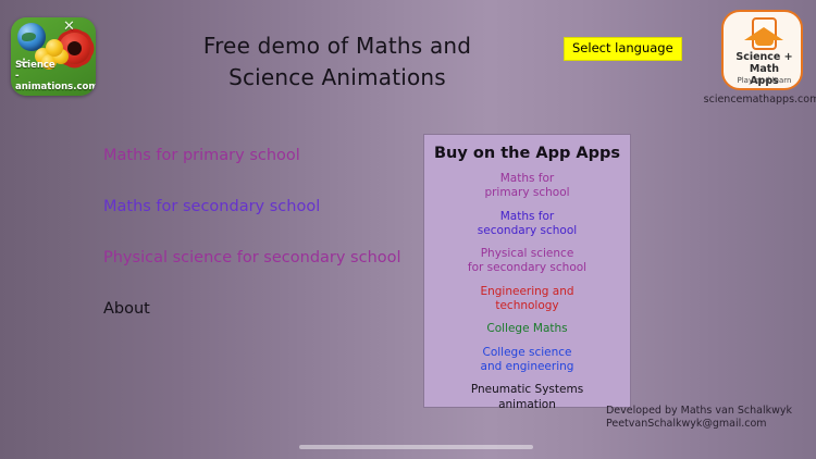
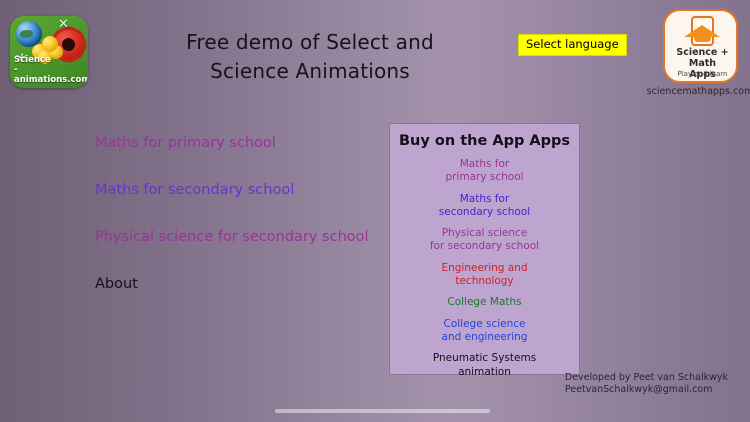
  ✕
  ÷
  Science
  -animations.com
- Free demo of Maths and
+ Free demo of Select and
  Science Animations
  Select language
  Science + Math
  Apps
  Play and learn
  sciencemathapps.com
  Maths for primary school
  Maths for secondary school
  Physical science for secondary school
  About
  Buy on the App Apps
  Maths for
  primary school
  Maths for
  secondary school
  Physical science
  for secondary school
  Engineering and
  technology
  College Maths
  College science
  and engineering
  Pneumatic Systems
  animation
- Developed by Maths van Schalkwyk
+ Developed by Peet van Schalkwyk
  PeetvanSchalkwyk@gmail.com
